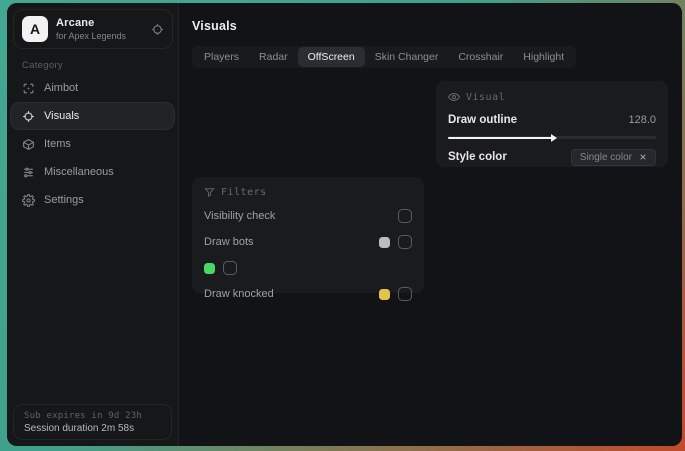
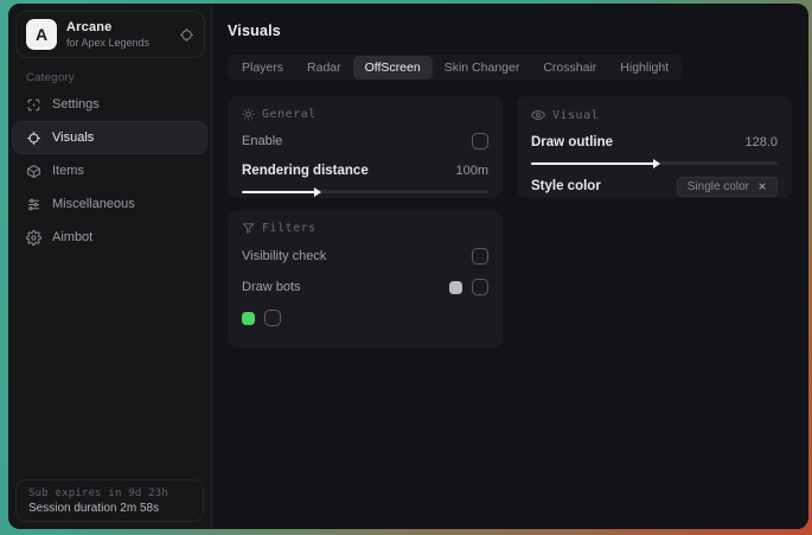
  A
  Arcane
  for Apex Legends
  Category
- Aimbot
+ Settings
  Visuals
  Items
  Miscellaneous
- Settings
+ Aimbot
  Sub expires in 9d 23h
  Session duration 2m 58s
  Visuals
  Players
  Radar
  OffScreen
  Skin Changer
  Crosshair
  Highlight
+ General
+ Enable
+ Rendering distance
+ 100m
  Visual
  Draw outline
  128.0
  Style color
  Single color
  Filters
  Visibility check
  Draw bots
- Draw knocked
